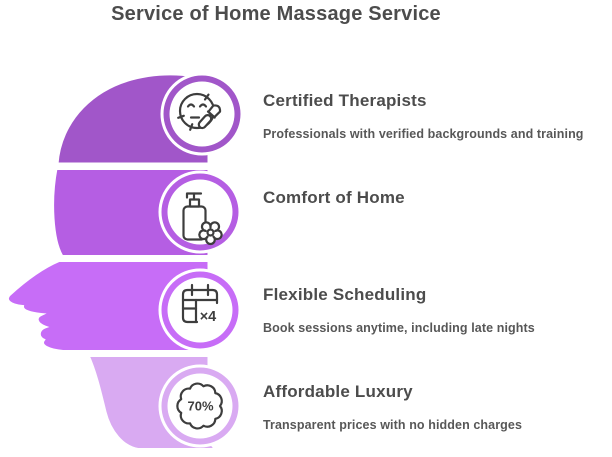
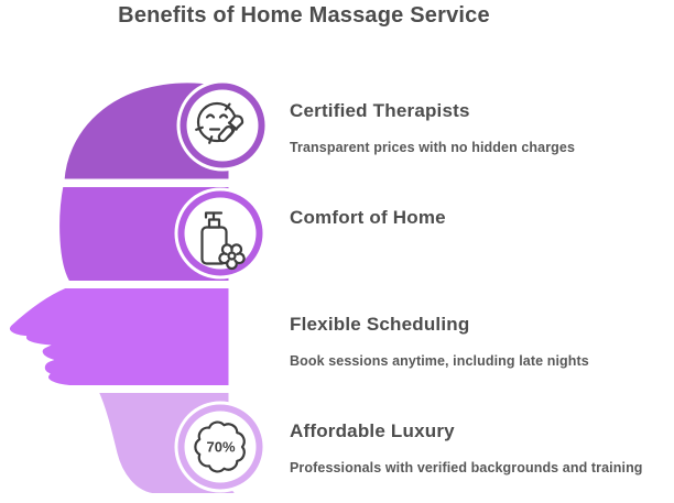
- Service of Home Massage Service
+ Benefits of Home Massage Service
- ×4
  70%
  Certified Therapists
- Professionals with verified backgrounds and training
+ Transparent prices with no hidden charges
  Comfort of Home
  Flexible Scheduling
  Book sessions anytime, including late nights
  Affordable Luxury
- Transparent prices with no hidden charges
+ Professionals with verified backgrounds and training
